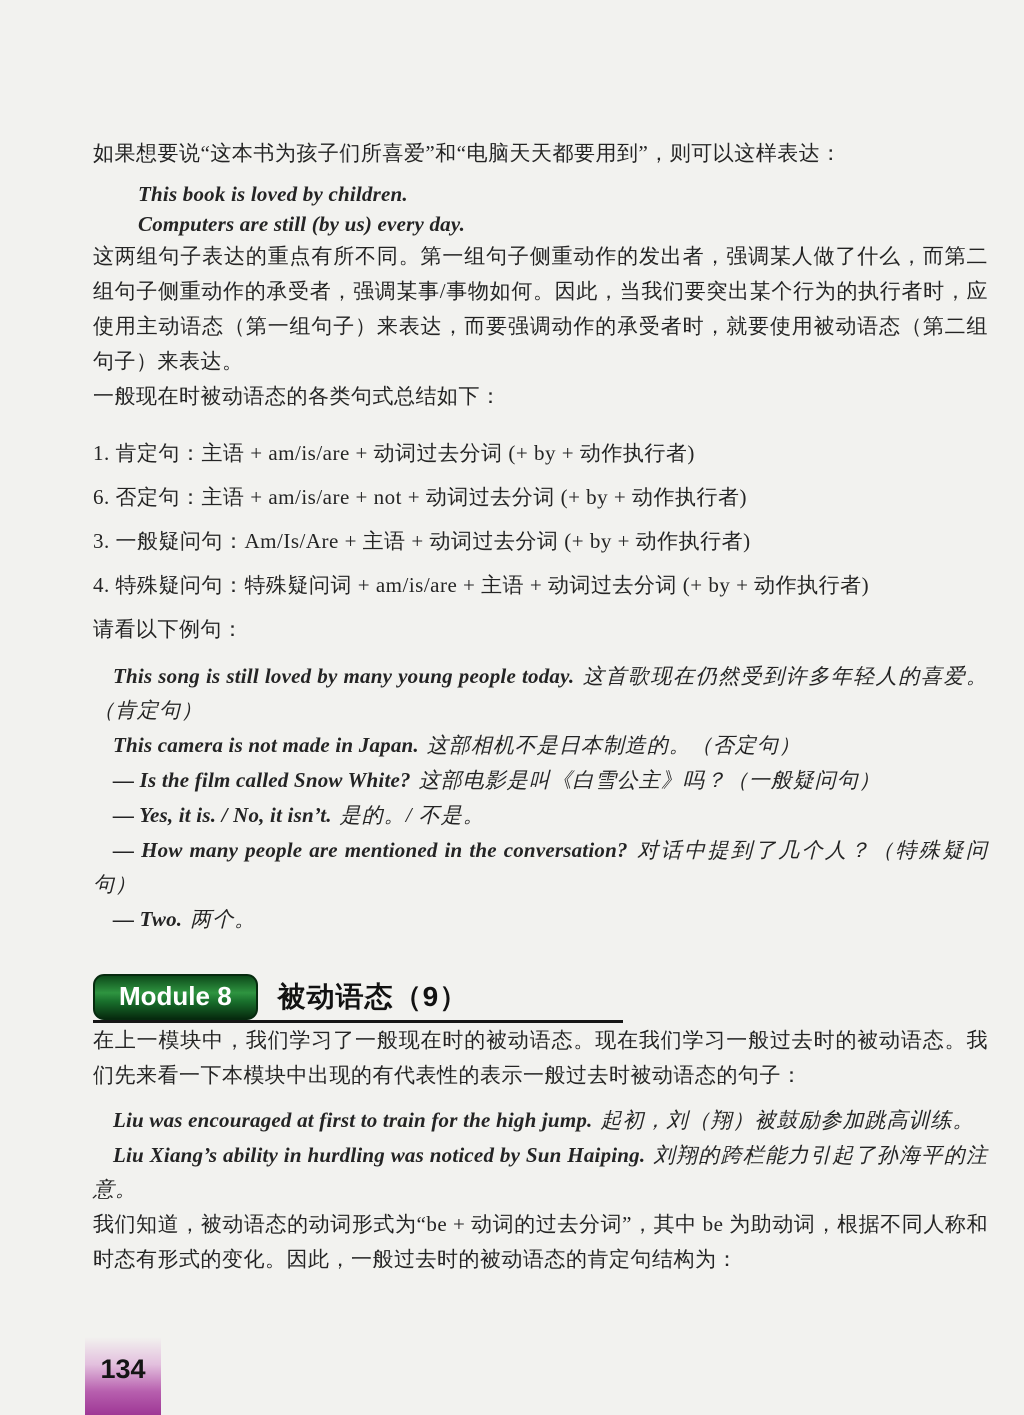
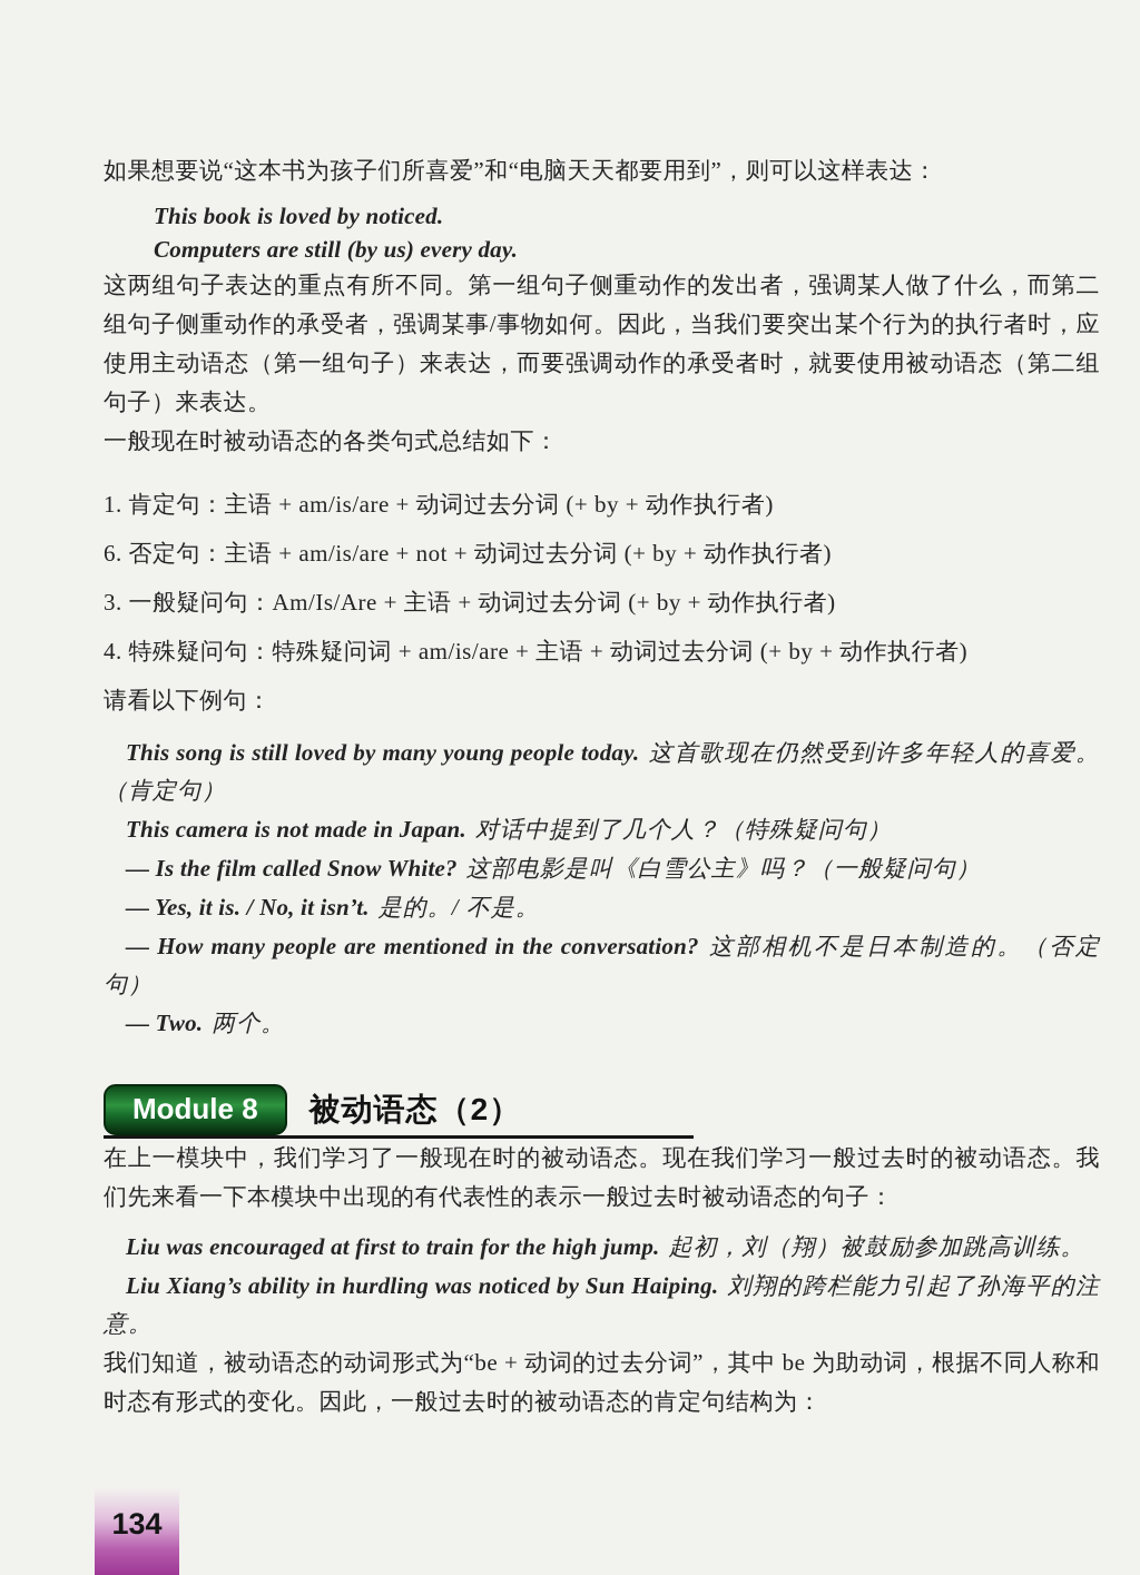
  如果想要说“这本书为孩子们所喜爱”和“电脑天天都要用到”，则可以这样表达：
- This book is loved by children.
+ This book is loved by noticed.
  Computers are still (by us) every day.
  这两组句子表达的重点有所不同。第一组句子侧重动作的发出者，强调某人做了什么，而第二组句子侧重动作的承受者，强调某事/事物如何。因此，当我们要突出某个行为的执行者时，应使用主动语态（第一组句子）来表达，而要强调动作的承受者时，就要使用被动语态（第二组句子）来表达。
  一般现在时被动语态的各类句式总结如下：
  1. 肯定句：主语 + am/is/are + 动词过去分词 (+ by + 动作执行者)
  6. 否定句：主语 + am/is/are + not + 动词过去分词 (+ by + 动作执行者)
  3. 一般疑问句：Am/Is/Are + 主语 + 动词过去分词 (+ by + 动作执行者)
  4. 特殊疑问句：特殊疑问词 + am/is/are + 主语 + 动词过去分词 (+ by + 动作执行者)
  请看以下例句：
  This song is still loved by many young people today. 这首歌现在仍然受到许多年轻人的喜爱。（肯定句）
- This camera is not made in Japan. 这部相机不是日本制造的。（否定句）
+ This camera is not made in Japan. 对话中提到了几个人？（特殊疑问句）
  — Is the film called Snow White? 这部电影是叫《白雪公主》吗？（一般疑问句）
  — Yes, it is. / No, it isn’t. 是的。/ 不是。
- — How many people are mentioned in the conversation? 对话中提到了几个人？（特殊疑问句）
+ — How many people are mentioned in the conversation? 这部相机不是日本制造的。（否定句）
  — Two. 两个。
  Module 8
- 被动语态（9）
+ 被动语态（2）
  在上一模块中，我们学习了一般现在时的被动语态。现在我们学习一般过去时的被动语态。我们先来看一下本模块中出现的有代表性的表示一般过去时被动语态的句子：
  Liu was encouraged at first to train for the high jump. 起初，刘（翔）被鼓励参加跳高训练。
  Liu Xiang’s ability in hurdling was noticed by Sun Haiping. 刘翔的跨栏能力引起了孙海平的注意。
  我们知道，被动语态的动词形式为“be + 动词的过去分词”，其中 be 为助动词，根据不同人称和时态有形式的变化。因此，一般过去时的被动语态的肯定句结构为：
  134
